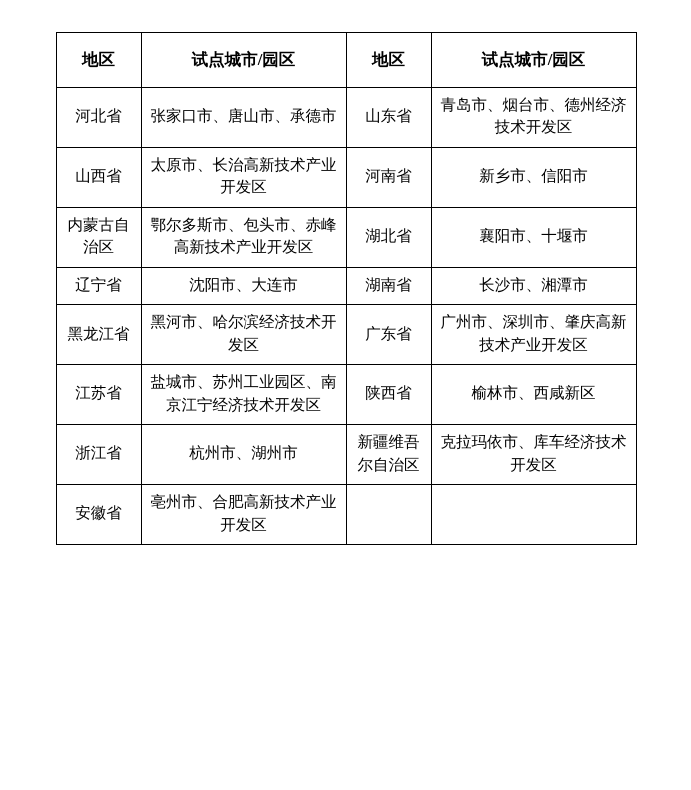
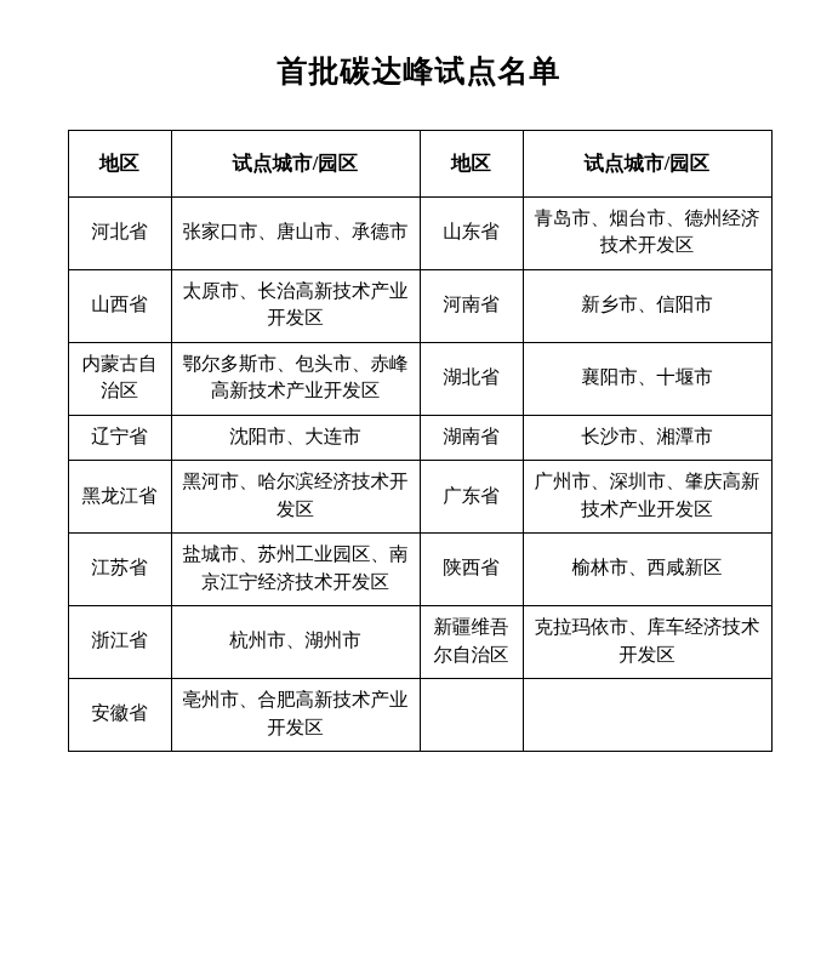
+ 首批碳达峰试点名单
  地区	试点城市/园区	地区	试点城市/园区
  河北省	张家口市、唐山市、承德市	山东省	青岛市、烟台市、德州经济技术开发区
  山西省	太原市、长治高新技术产业开发区	河南省	新乡市、信阳市
  内蒙古自治区	鄂尔多斯市、包头市、赤峰高新技术产业开发区	湖北省	襄阳市、十堰市
  辽宁省	沈阳市、大连市	湖南省	长沙市、湘潭市
  黑龙江省	黑河市、哈尔滨经济技术开发区	广东省	广州市、深圳市、肇庆高新技术产业开发区
  江苏省	盐城市、苏州工业园区、南京江宁经济技术开发区	陕西省	榆林市、西咸新区
  浙江省	杭州市、湖州市	新疆维吾尔自治区	克拉玛依市、库车经济技术开发区
  安徽省	亳州市、合肥高新技术产业开发区
